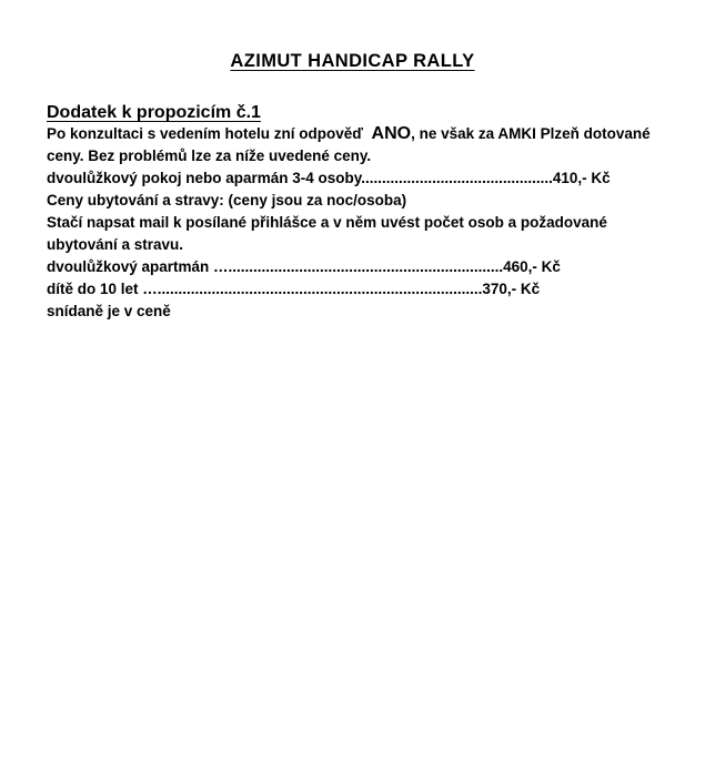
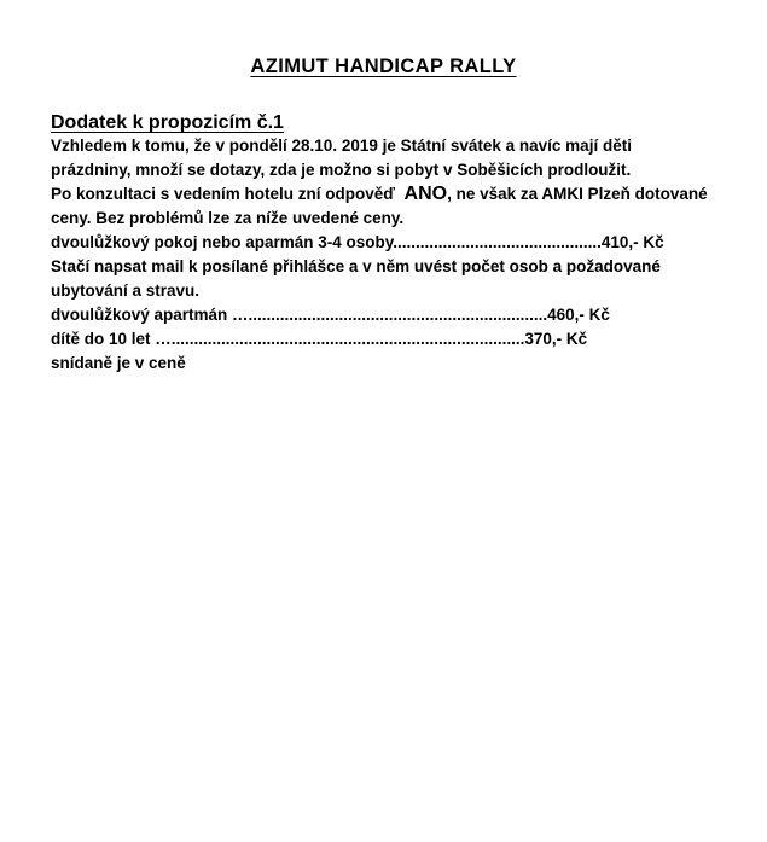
  AZIMUT HANDICAP RALLY
  Dodatek k propozicím č.1
+ Vzhledem k tomu, že v pondělí 28.10. 2019 je Státní svátek a navíc mají děti prázdniny, množí se dotazy, zda je možno si pobyt v Soběšicích prodloužit.
  Po konzultaci s vedením hotelu zní odpověď ANO, ne však za AMKI Plzeň dotované ceny. Bez problémů lze za níže uvedené ceny.
  dvoulůžkový pokoj nebo aparmán 3-4 osoby..............................................410,- Kč
- Ceny ubytování a stravy: (ceny jsou za noc/osoba)
  Stačí napsat mail k posílané přihlášce a v něm uvést počet osob a požadované ubytování a stravu.
  dvoulůžkový apartmán …..................................................................460,- Kč
  dítě do 10 let …..............................................................................370,- Kč
  snídaně je v ceně
